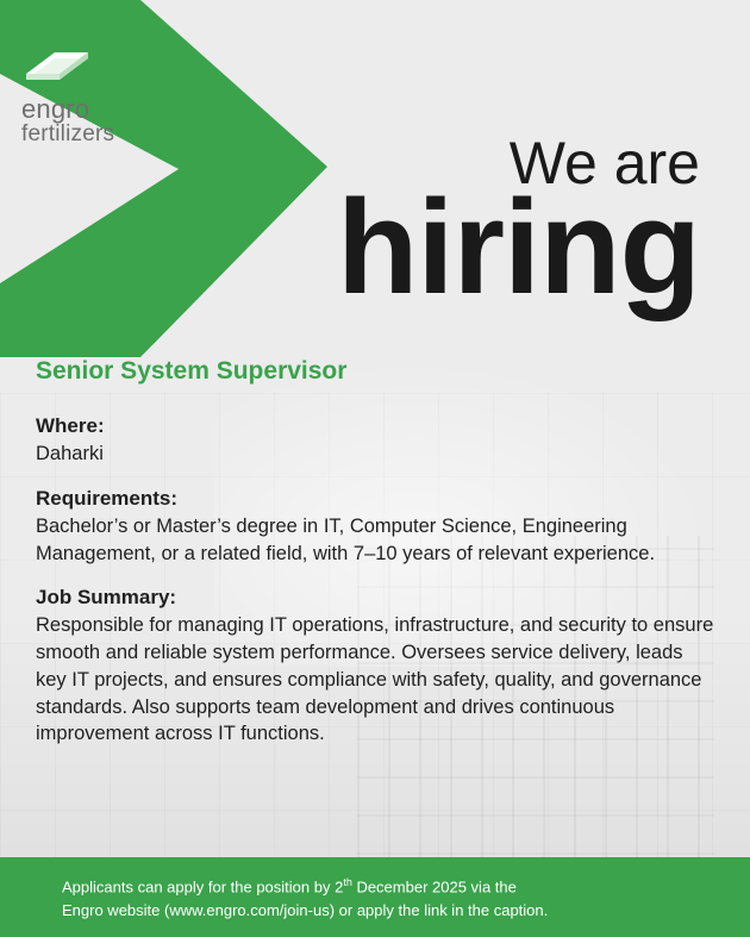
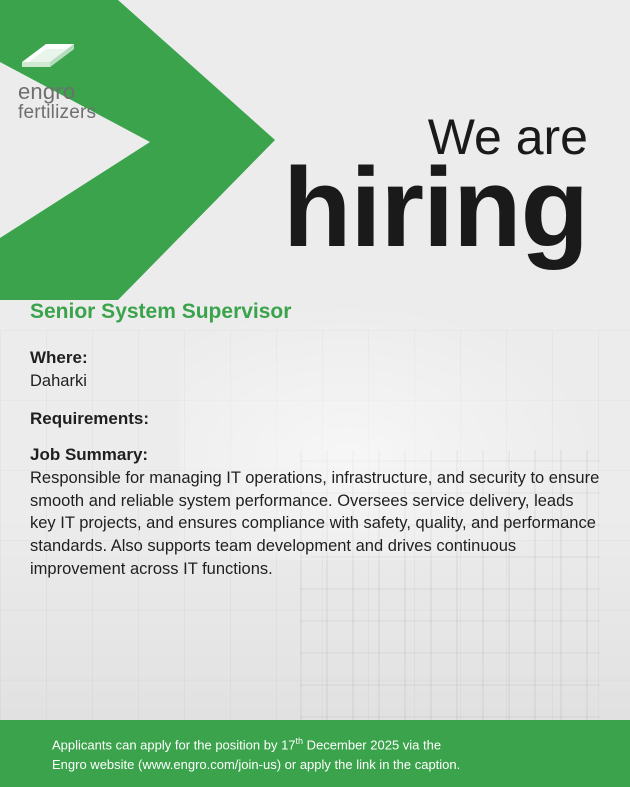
  engro
  fertilizers
  We are
  hiring
  Senior System Supervisor
  Where:
  Daharki
  Requirements:
- Bachelor’s or Master’s degree in IT, Computer Science, Engineering Management, or a related field, with 7–10 years of relevant experience.
  Job Summary:
- Responsible for managing IT operations, infrastructure, and security to ensure smooth and reliable system performance. Oversees service delivery, leads key IT projects, and ensures compliance with safety, quality, and governance standards. Also supports team development and drives continuous improvement across IT functions.
+ Responsible for managing IT operations, infrastructure, and security to ensure smooth and reliable system performance. Oversees service delivery, leads key IT projects, and ensures compliance with safety, quality, and performance standards. Also supports team development and drives continuous improvement across IT functions.
- Applicants can apply for the position by 2th December 2025 via the
+ Applicants can apply for the position by 17th December 2025 via the
  Engro website (www.engro.com/join-us) or apply the link in the caption.
